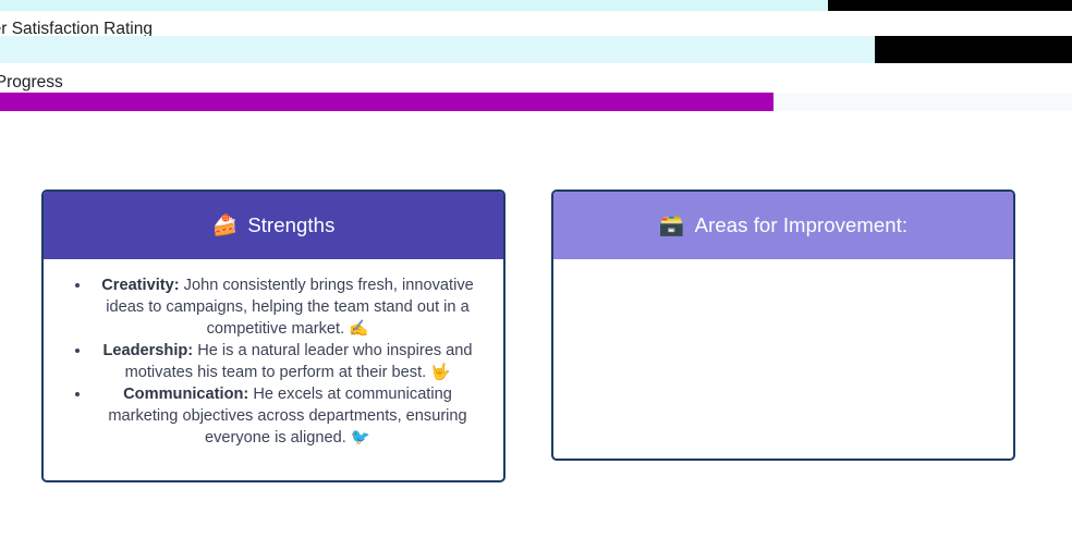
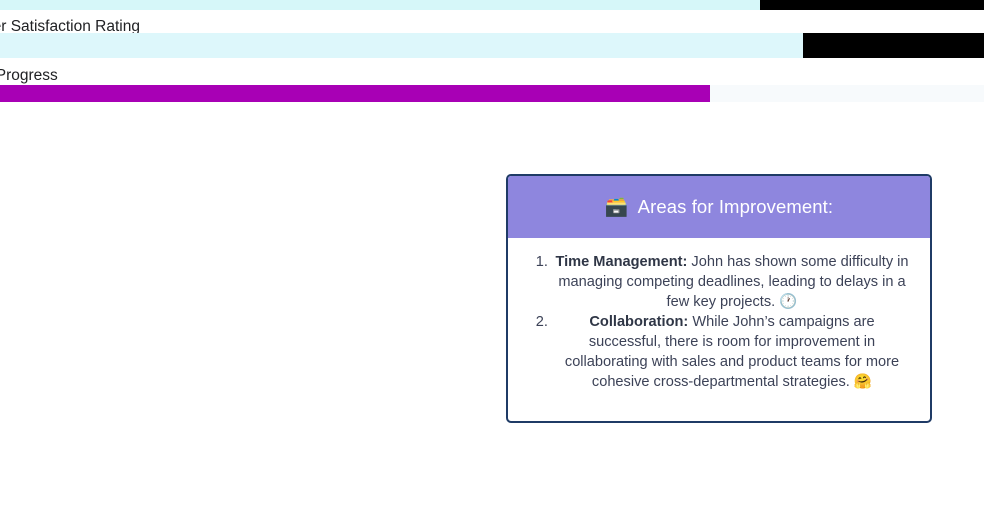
  r Satisfaction Rating
  Progress
- 🍰
- Strengths
- Creativity: John consistently brings fresh, innovative ideas to campaigns, helping the team stand out in a competitive market. ✍️
- Leadership: He is a natural leader who inspires and motivates his team to perform at their best. 🤟
- Communication: He excels at communicating marketing objectives across departments, ensuring everyone is aligned. 🐦
  🗃️
  Areas for Improvement:
+ Time Management: John has shown some difficulty in managing competing deadlines, leading to delays in a few key projects. 🕐
+ Collaboration: While John’s campaigns are successful, there is room for improvement in collaborating with sales and product teams for more cohesive cross-departmental strategies. 🤗
